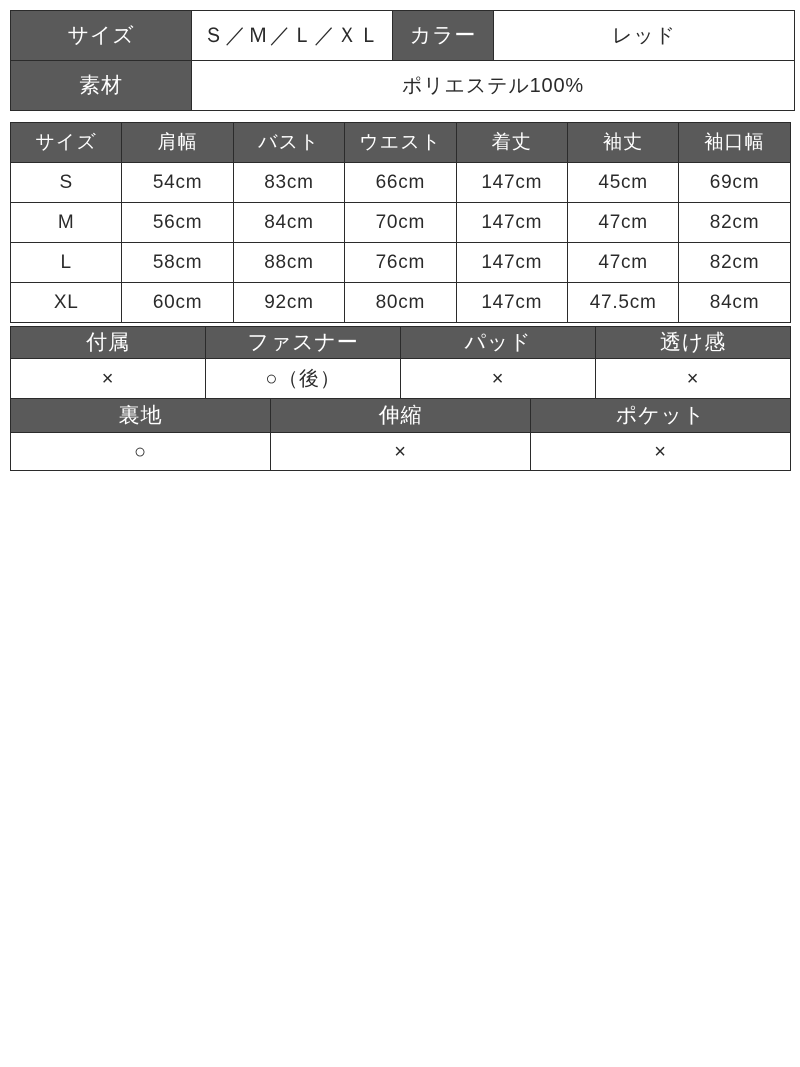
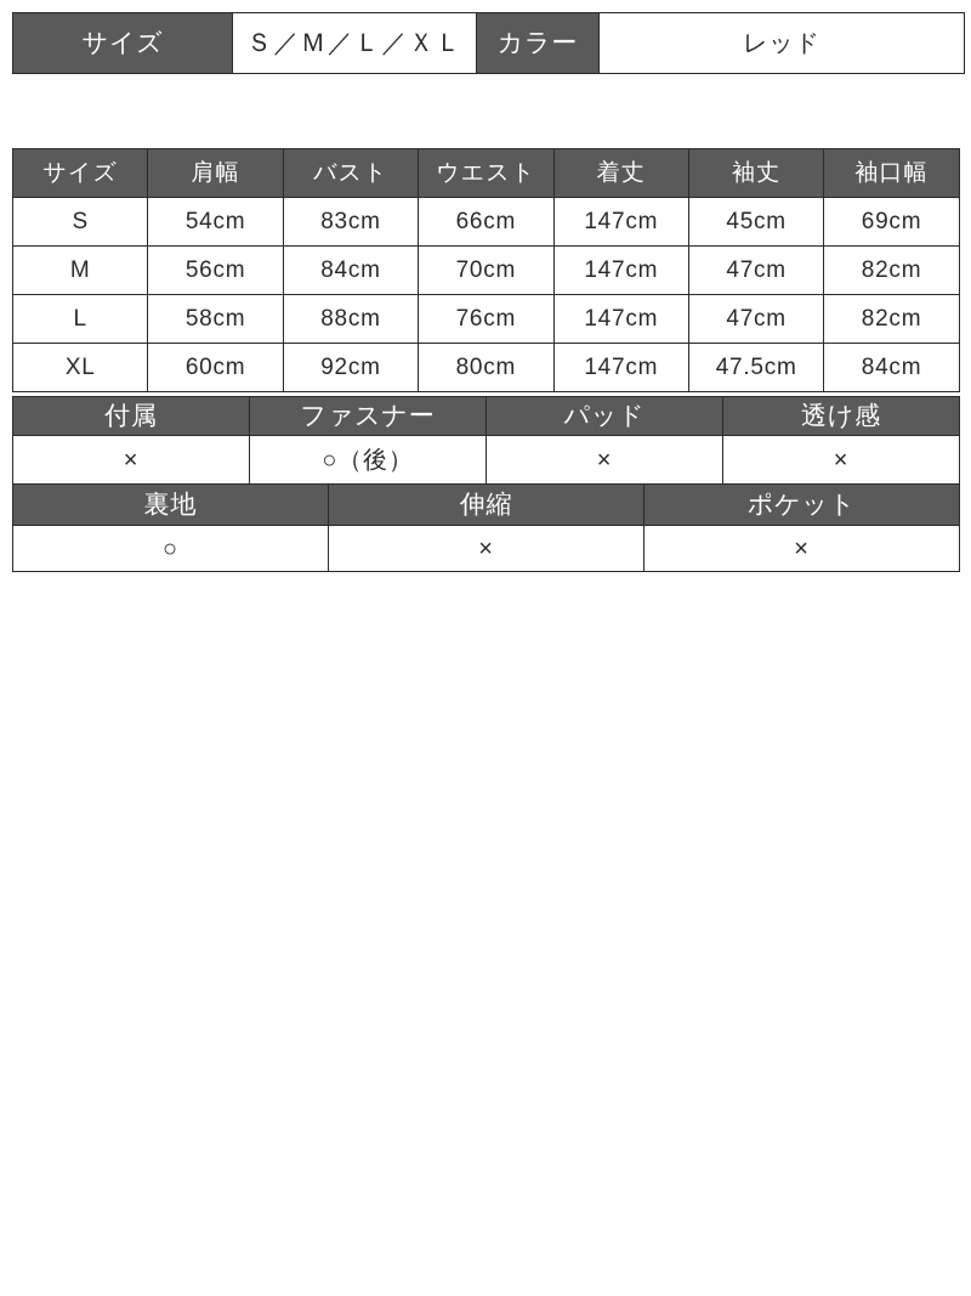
  サイズ	Ｓ／Ｍ／Ｌ／ＸＬ	カラー	レッド
- 素材	ポリエステル100%
  サイズ	肩幅	バスト	ウエスト	着丈	袖丈	袖口幅
  S	54cm	83cm	66cm	147cm	45cm	69cm
  M	56cm	84cm	70cm	147cm	47cm	82cm
  L	58cm	88cm	76cm	147cm	47cm	82cm
  XL	60cm	92cm	80cm	147cm	47.5cm	84cm
  付属	ファスナー	パッド	透け感
  ×	○（後）	×	×
  裏地	伸縮	ポケット
  ○	×	×
